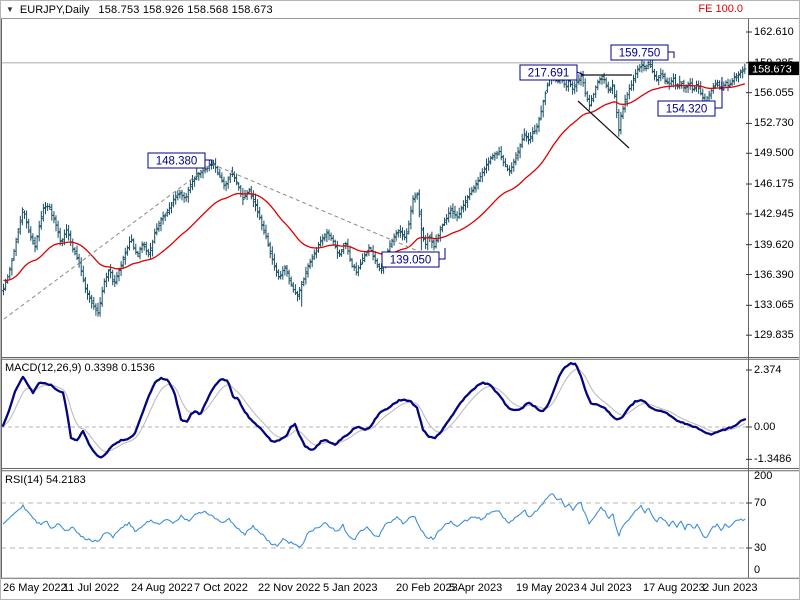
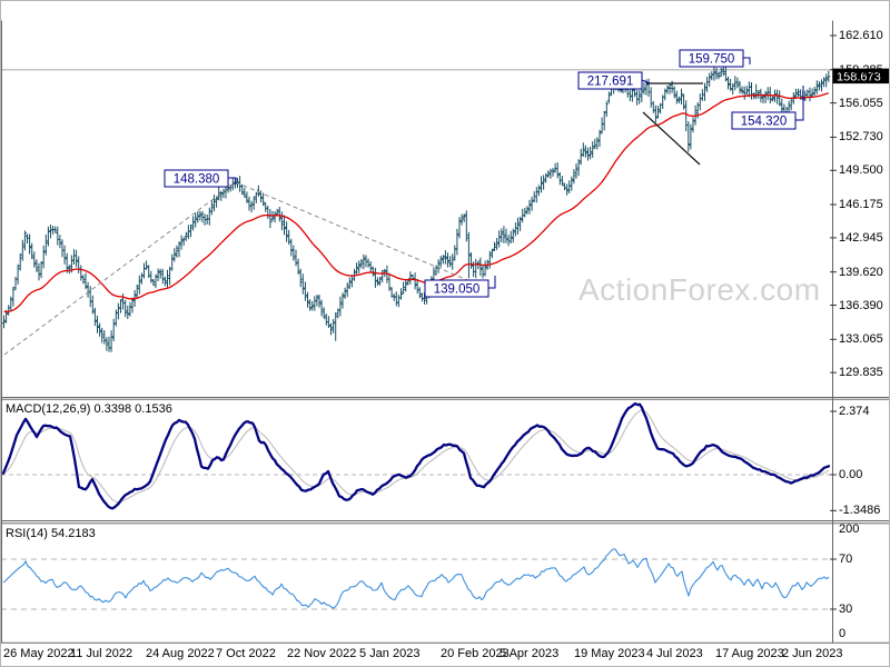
+ ActionForex.com
  148.380
  139.050
  217.691
  159.750
  154.320
  158.673
- ▼
- EURJPY,Daily
- 158.753 158.926 158.568 158.673
- FE 100.0
  MACD(12,26,9) 0.3398 0.1536
  RSI(14) 54.2183
  162.610
  159.285
  156.055
  152.730
  149.500
  146.175
  142.945
  139.620
  136.390
  133.065
  129.835
  2.374
  0.00
  -1.3486
  200
  70
  30
  0
  26 May 2022
  11 Jul 2022
  24 Aug 2022
  7 Oct 2022
  22 Nov 2022
  5 Jan 2023
  20 Feb 2023
  5 Apr 2023
  19 May 2023
  4 Jul 2023
  17 Aug 2023
  2 Jun 2023
